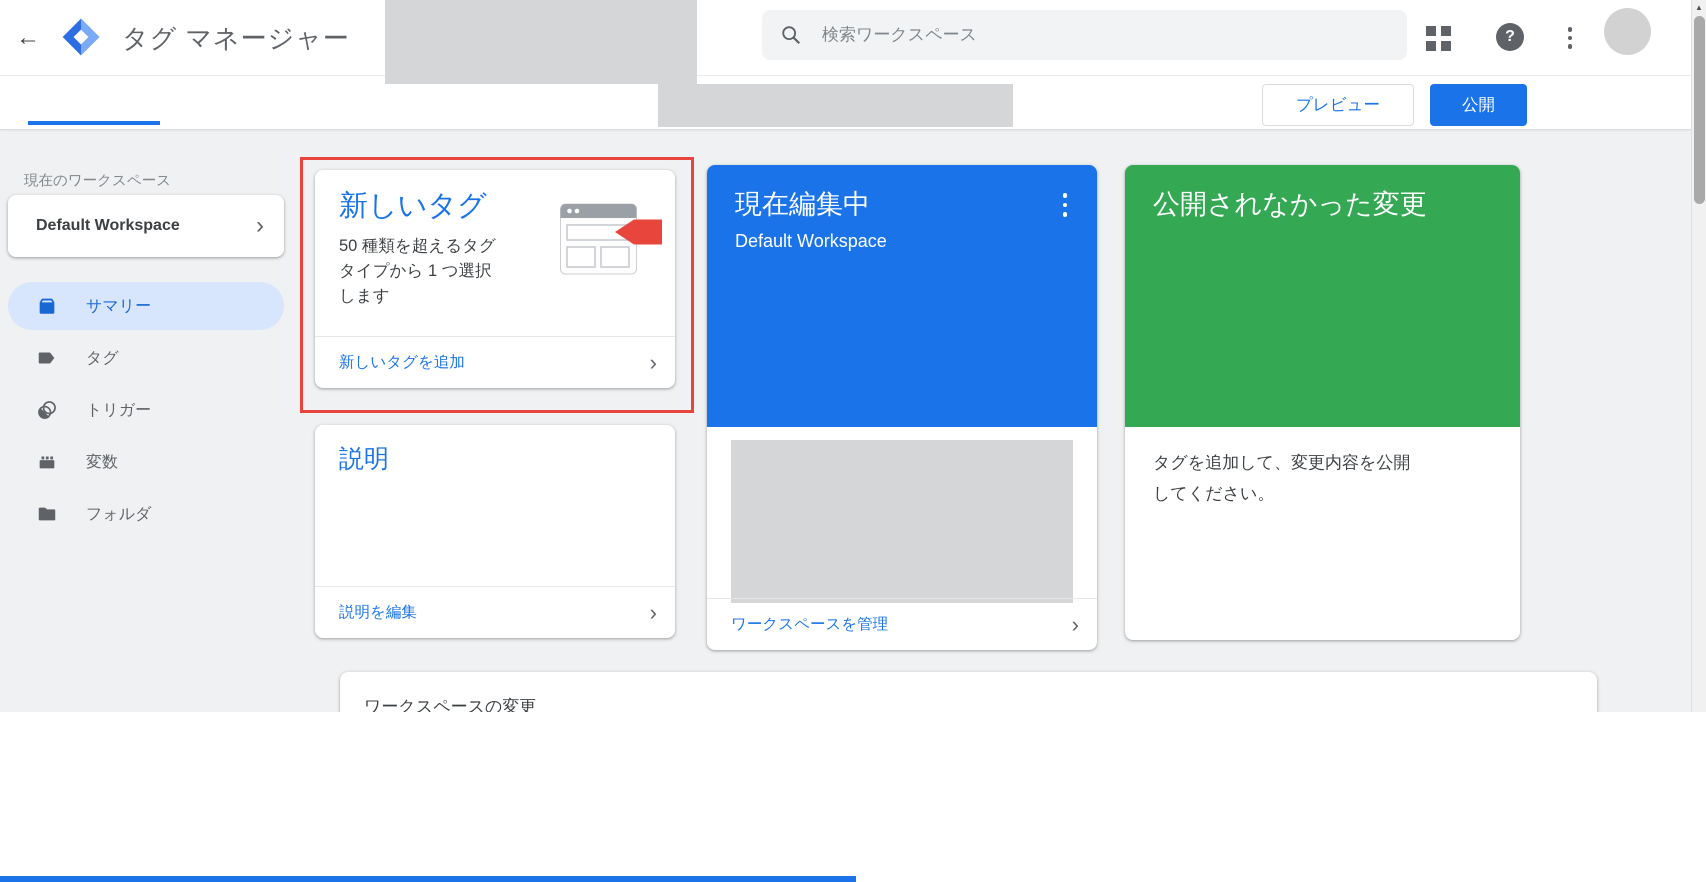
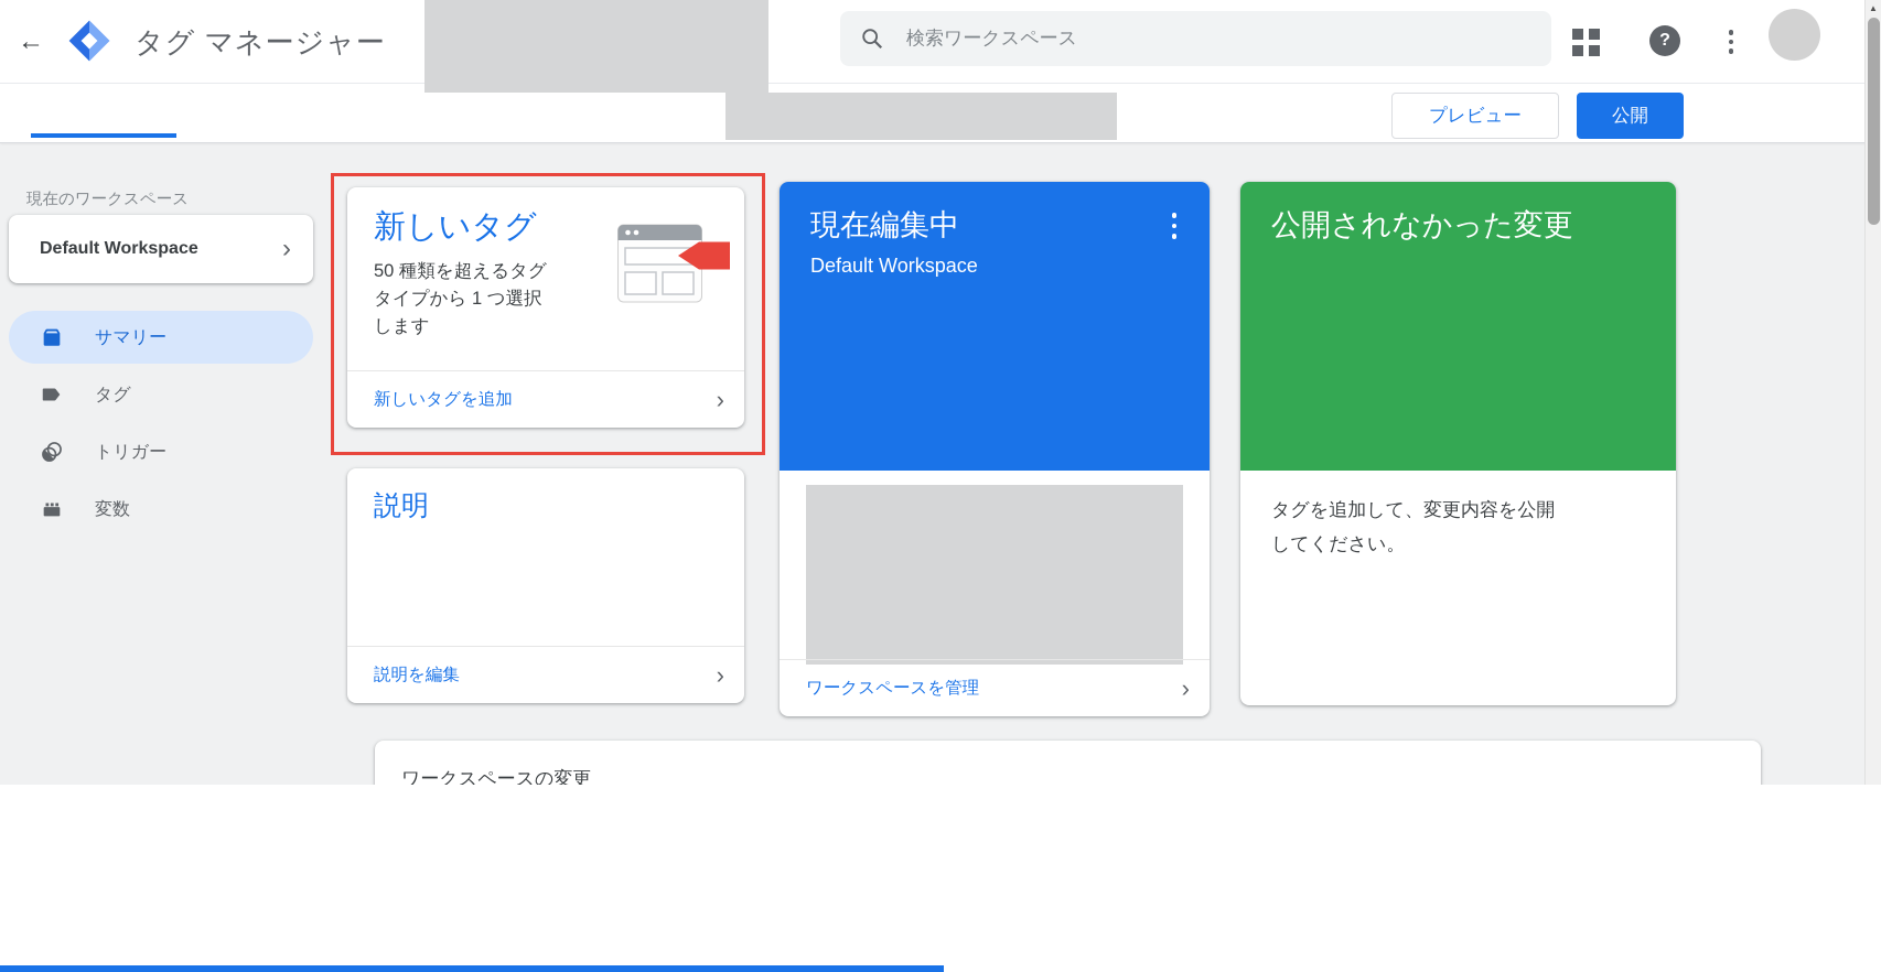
  ←
  タグ マネージャー
  検索ワークスペース
  ?
  プレビュー
  公開
  現在のワークスペース
  Default Workspace
  ›
  サマリー
  タグ
  トリガー
  変数
- フォルダ
  新しいタグ
  50 種類を超えるタグ
  タイプから 1 つ選択
  します
  新しいタグを追加
  ›
  説明
  説明を編集
  ›
  現在編集中
  Default Workspace
  ワークスペースを管理
  ›
  公開されなかった変更
  タグを追加して、変更内容を公開してください。
  ワークスペースの変更
  ▲
